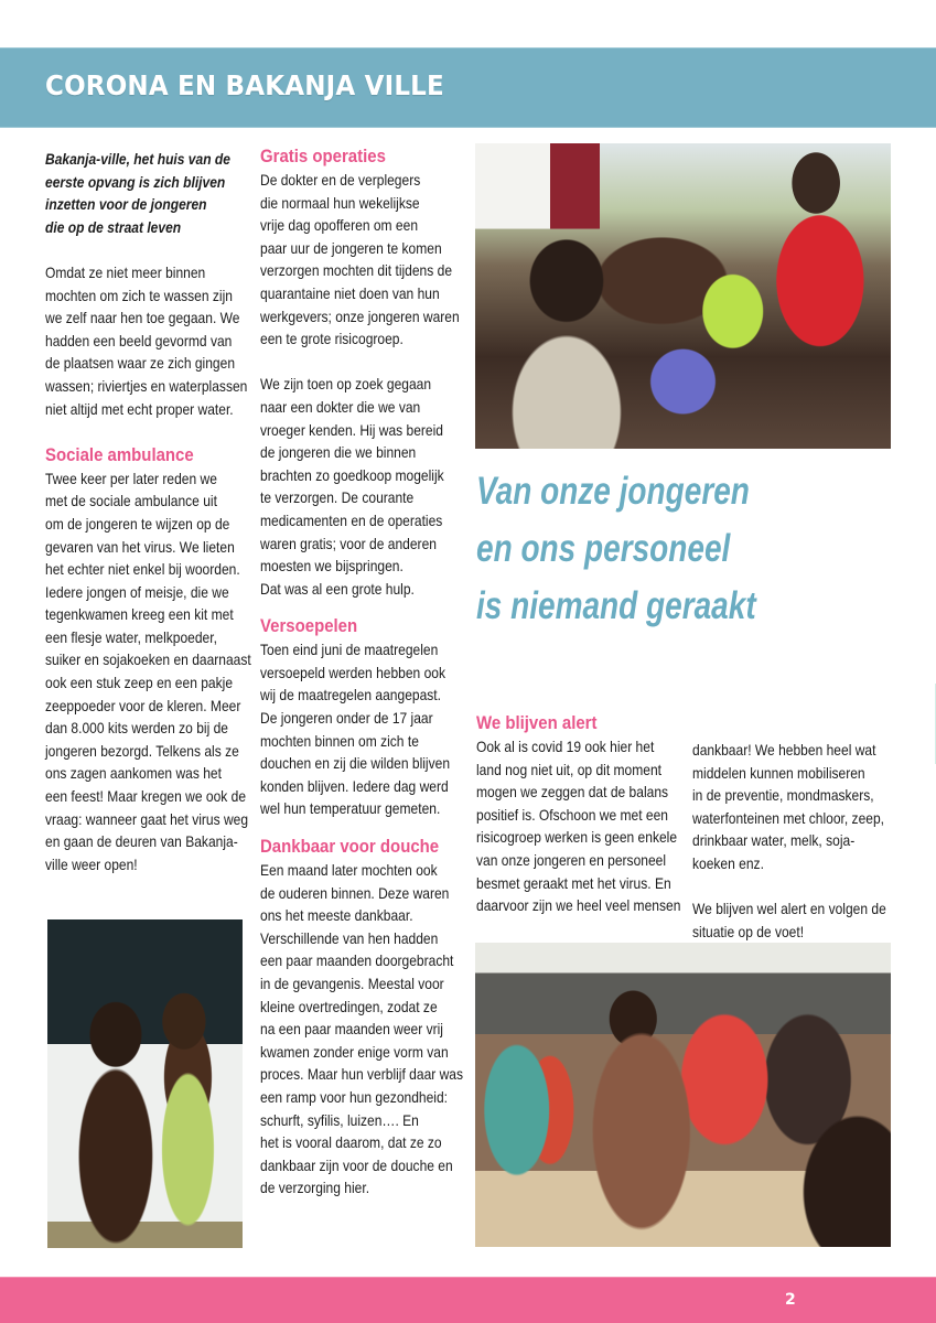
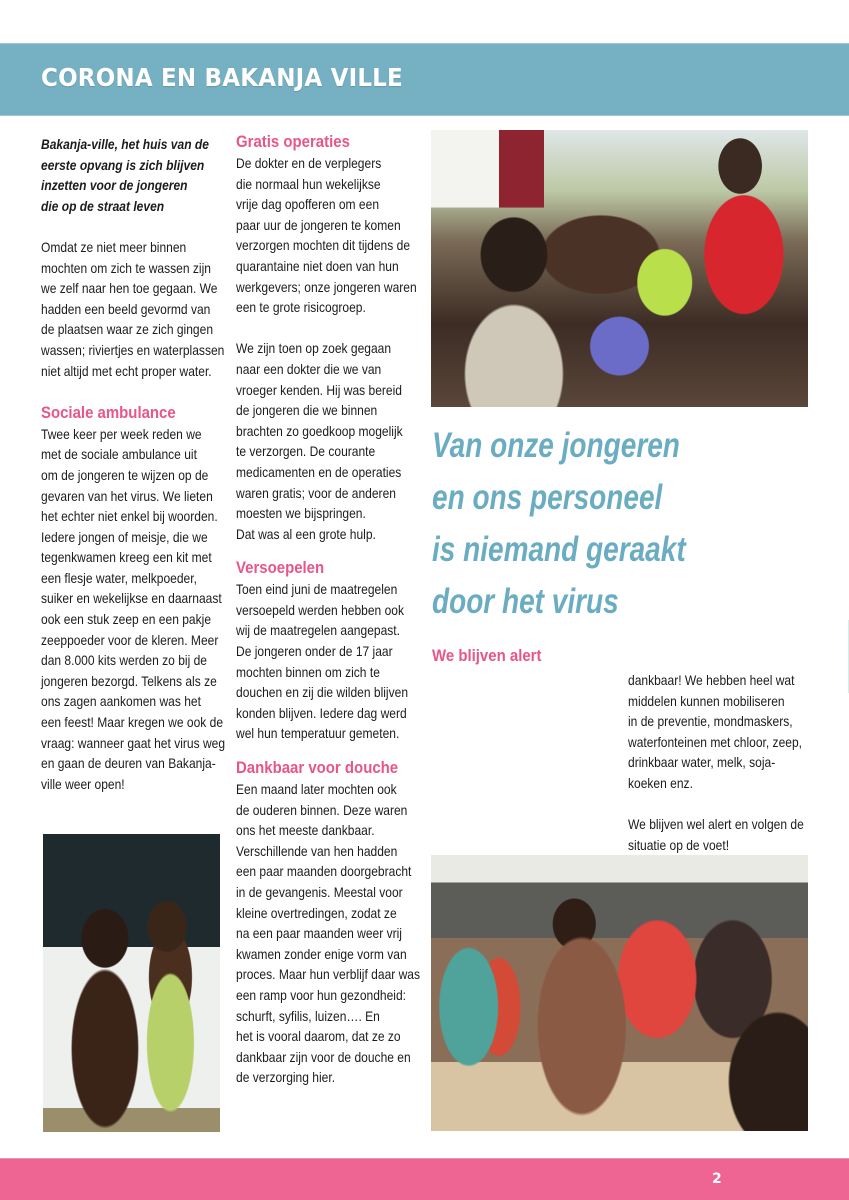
  CORONA EN BAKANJA VILLE
  Bakanja-ville, het huis van de
  eerste opvang is zich blijven
  inzetten voor de jongeren
  die op de straat leven
  Omdat ze niet meer binnen
  mochten om zich te wassen zijn
  we zelf naar hen toe gegaan. We
  hadden een beeld gevormd van
  de plaatsen waar ze zich gingen
  wassen; riviertjes en waterplassen
  niet altijd met echt proper water.
  Sociale ambulance
- Twee keer per later reden we
+ Twee keer per week reden we
  met de sociale ambulance uit
  om de jongeren te wijzen op de
  gevaren van het virus. We lieten
  het echter niet enkel bij woorden.
  Iedere jongen of meisje, die we
  tegenkwamen kreeg een kit met
  een flesje water, melkpoeder,
- suiker en sojakoeken en daarnaast
+ suiker en wekelijkse en daarnaast
  ook een stuk zeep en een pakje
  zeeppoeder voor de kleren. Meer
  dan 8.000 kits werden zo bij de
  jongeren bezorgd. Telkens als ze
  ons zagen aankomen was het
  een feest! Maar kregen we ook de
  vraag: wanneer gaat het virus weg
  en gaan de deuren van Bakanja-
  ville weer open!
  Gratis operaties
  De dokter en de verplegers
  die normaal hun wekelijkse
  vrije dag opofferen om een
  paar uur de jongeren te komen
  verzorgen mochten dit tijdens de
  quarantaine niet doen van hun
  werkgevers; onze jongeren waren
  een te grote risicogroep.
  We zijn toen op zoek gegaan
  naar een dokter die we van
  vroeger kenden. Hij was bereid
  de jongeren die we binnen
  brachten zo goedkoop mogelijk
  te verzorgen. De courante
  medicamenten en de operaties
  waren gratis; voor de anderen
  moesten we bijspringen.
  Dat was al een grote hulp.
  Versoepelen
  Toen eind juni de maatregelen
  versoepeld werden hebben ook
  wij de maatregelen aangepast.
  De jongeren onder de 17 jaar
  mochten binnen om zich te
  douchen en zij die wilden blijven
  konden blijven. Iedere dag werd
  wel hun temperatuur gemeten.
  Dankbaar voor douche
  Een maand later mochten ook
  de ouderen binnen. Deze waren
  ons het meeste dankbaar.
  Verschillende van hen hadden
  een paar maanden doorgebracht
  in de gevangenis. Meestal voor
  kleine overtredingen, zodat ze
  na een paar maanden weer vrij
  kwamen zonder enige vorm van
  proces. Maar hun verblijf daar was
  een ramp voor hun gezondheid:
  schurft, syfilis, luizen…. En
  het is vooral daarom, dat ze zo
  dankbaar zijn voor de douche en
  de verzorging hier.
  Van onze jongeren
  en ons personeel
  is niemand geraakt
+ door het virus
  We blijven alert
- Ook al is covid 19 ook hier het
- land nog niet uit, op dit moment
- mogen we zeggen dat de balans
- positief is. Ofschoon we met een
- risicogroep werken is geen enkele
- van onze jongeren en personeel
- besmet geraakt met het virus. En
- daarvoor zijn we heel veel mensen
  dankbaar! We hebben heel wat
  middelen kunnen mobiliseren
  in de preventie, mondmaskers,
  waterfonteinen met chloor, zeep,
  drinkbaar water, melk, soja-
  koeken enz.
  We blijven wel alert en volgen de
  situatie op de voet!
  2
